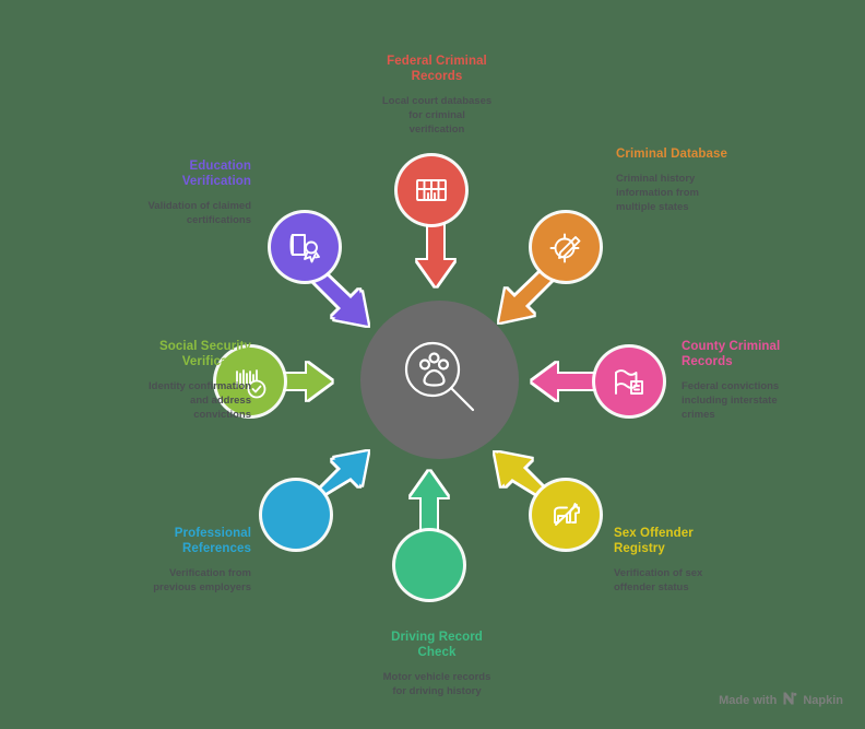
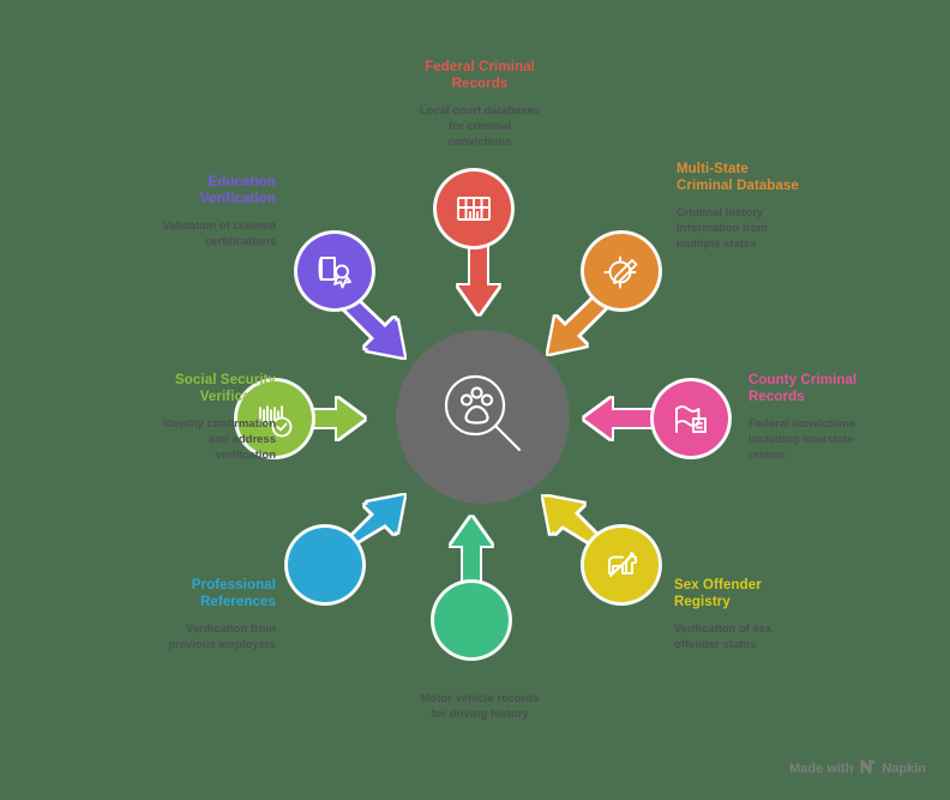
  Federal Criminal
  Records
  Local court databases
  for criminal
- verification
+ convictions
+ Multi-State
  Criminal Database
  Criminal history
  information from
  multiple states
  County Criminal
  Records
  Federal convictions
  including interstate
  crimes
  Sex Offender
  Registry
  Verification of sex
  offender status
- Driving Record
- Check
  Motor vehicle records
  for driving history
  Professional
  References
  Verification from
  previous employers
  Social Security
  Verification
  Identity confirmation
  and address
- convictions
+ verification
  Education
  Verification
  Validation of claimed
  certifications
  Made with
  Napkin
